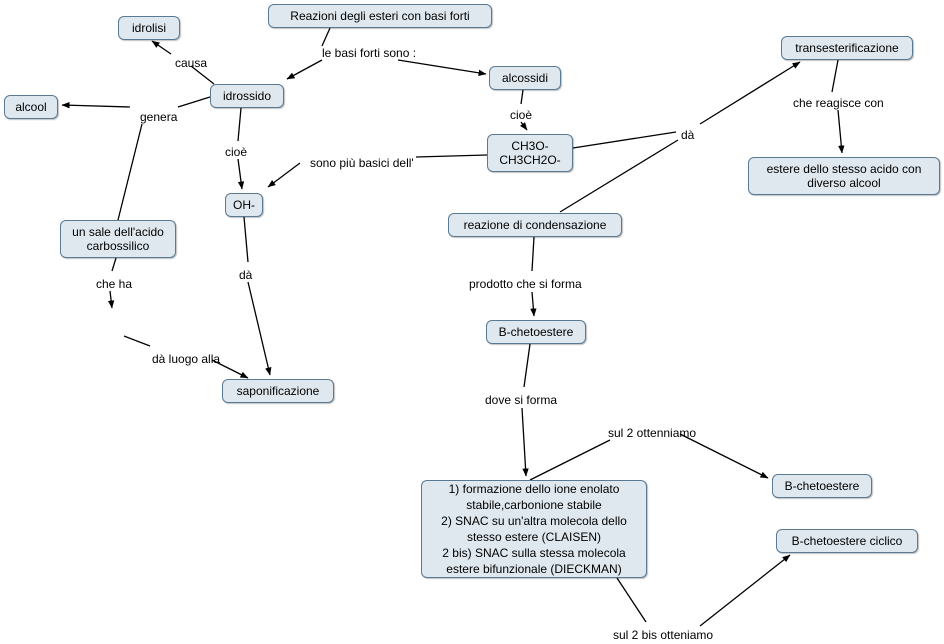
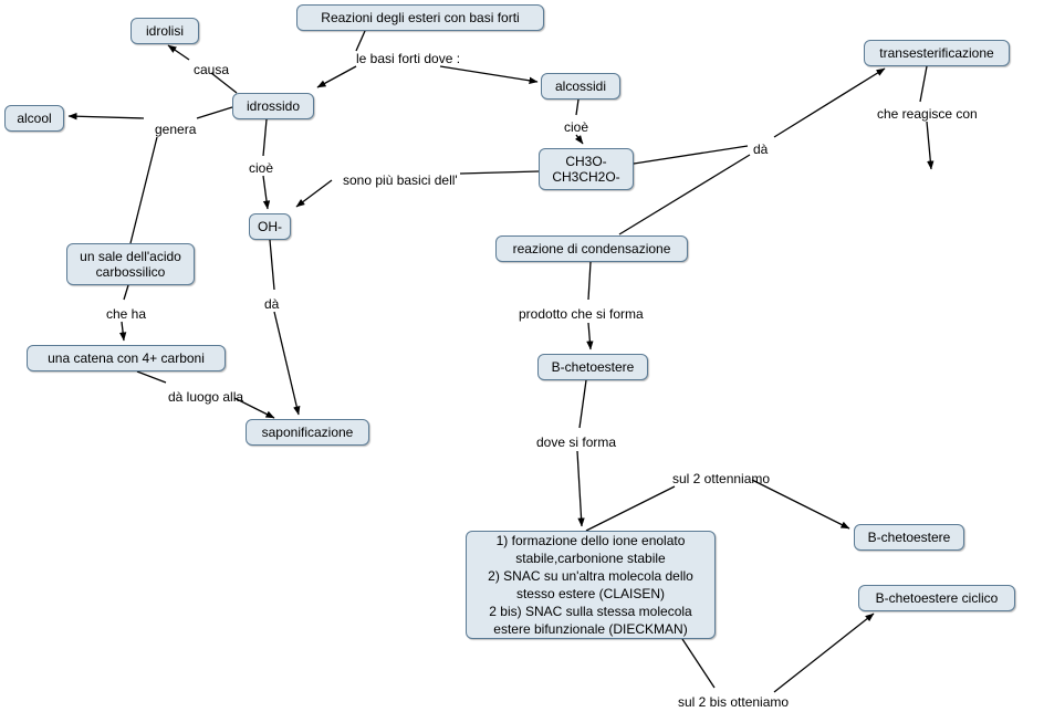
  Reazioni degli esteri con basi forti
  idrolisi
  idrossido
  alcossidi
  alcool
  CH3O-
  CH3CH2O-
  transesterificazione
- estere dello stesso acido con
- diverso alcool
  OH-
  un sale dell'acido
  carbossilico
+ una catena con 4+ carboni
  saponificazione
  reazione di condensazione
  B-chetoestere
  1) formazione dello ione enolato
  stabile,carbonione stabile
  2) SNAC su un'altra molecola dello
  stesso estere (CLAISEN)
  2 bis) SNAC sulla stessa molecola
  estere bifunzionale (DIECKMAN)
  B-chetoestere
  B-chetoestere ciclico
- le basi forti sono :
+ le basi forti dove :
  causa
  genera
  cioè
  cioè
  sono più basici dell'
  dà
  che reagisce con
  che ha
  dà
  dà luogo alla
  prodotto che si forma
  dove si forma
  sul 2 ottenniamo
  sul 2 bis otteniamo
